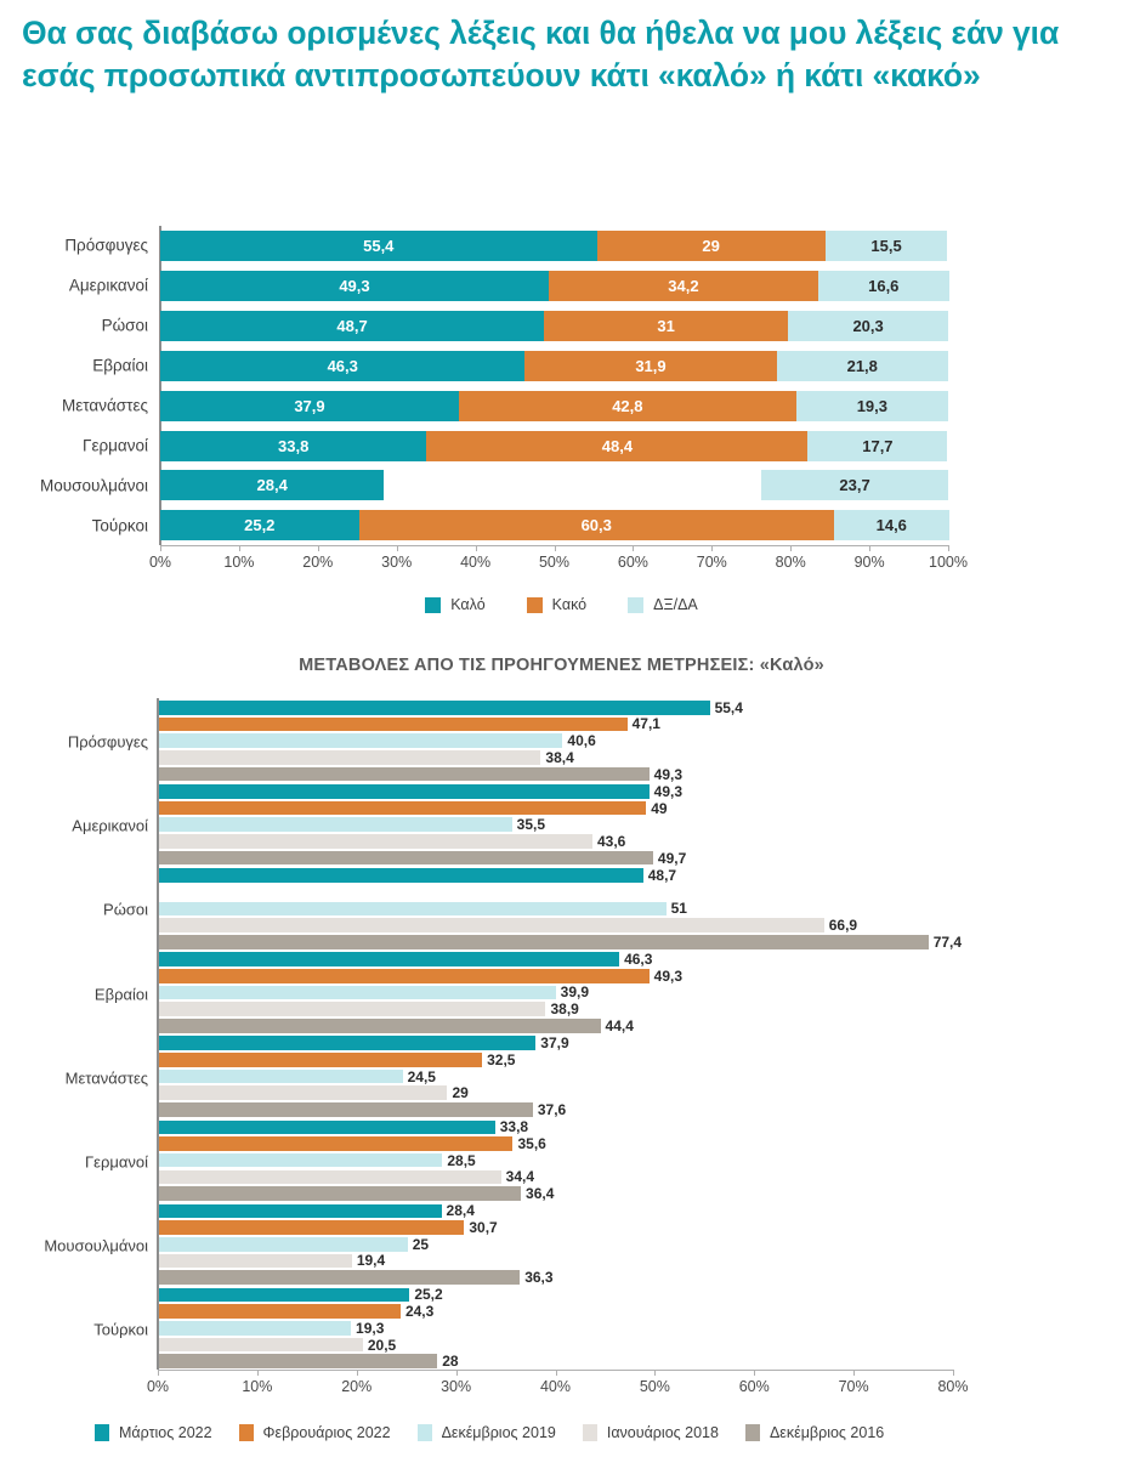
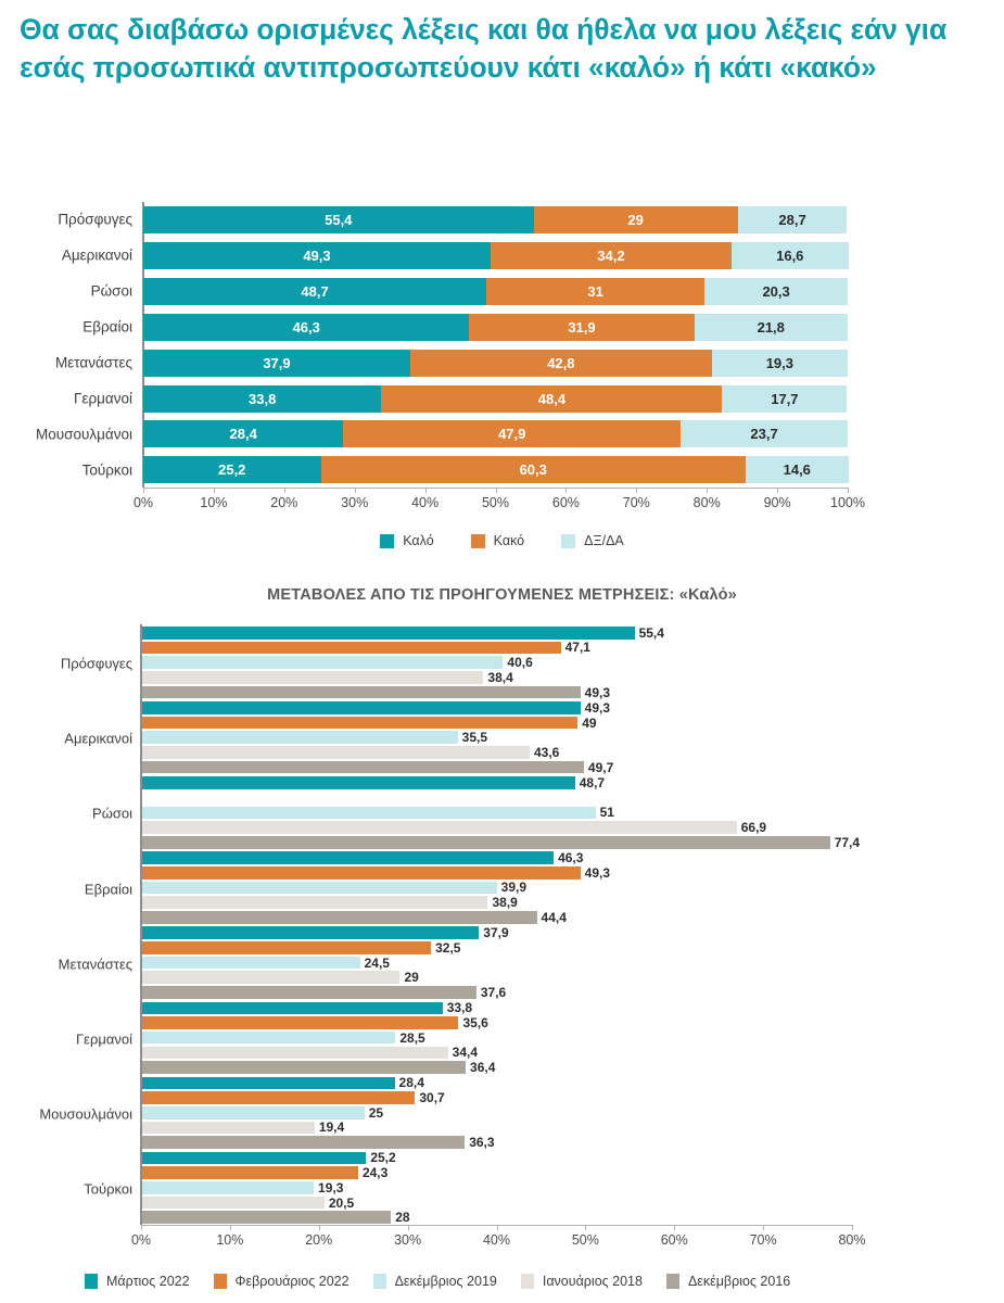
  Θα σας διαβάσω ορισμένες λέξεις και θα ήθελα να μου λέξεις εάν για εσάς προσωπικά αντιπροσωπεύουν κάτι «καλό» ή κάτι «κακό»
  Πρόσφυγες
  55,4
  29
- 15,5
+ 28,7
  Αμερικανοί
  49,3
  34,2
  16,6
  Ρώσοι
  48,7
  31
  20,3
  Εβραίοι
  46,3
  31,9
  21,8
  Μετανάστες
  37,9
  42,8
  19,3
  Γερμανοί
  33,8
  48,4
  17,7
  Μουσουλμάνοι
  28,4
+ 47,9
  23,7
  Τούρκοι
  25,2
  60,3
  14,6
  0%
  10%
  20%
  30%
  40%
  50%
  60%
  70%
  80%
  90%
  100%
  Καλό
  Κακό
  ΔΞ/ΔΑ
  ΜΕΤΑΒΟΛΕΣ ΑΠΟ ΤΙΣ ΠΡΟΗΓΟΥΜΕΝΕΣ ΜΕΤΡΗΣΕΙΣ: «Καλό»
  Πρόσφυγες
  55,4
  47,1
  40,6
  38,4
  49,3
  Αμερικανοί
  49,3
  49
  35,5
  43,6
  49,7
  Ρώσοι
  48,7
  51
  66,9
  77,4
  Εβραίοι
  46,3
  49,3
  39,9
  38,9
  44,4
  Μετανάστες
  37,9
  32,5
  24,5
  29
  37,6
  Γερμανοί
  33,8
  35,6
  28,5
  34,4
  36,4
  Μουσουλμάνοι
  28,4
  30,7
  25
  19,4
  36,3
  Τούρκοι
  25,2
  24,3
  19,3
  20,5
  28
  0%
  10%
  20%
  30%
  40%
  50%
  60%
  70%
  80%
  Μάρτιος 2022
  Φεβρουάριος 2022
  Δεκέμβριος 2019
  Ιανουάριος 2018
  Δεκέμβριος 2016
